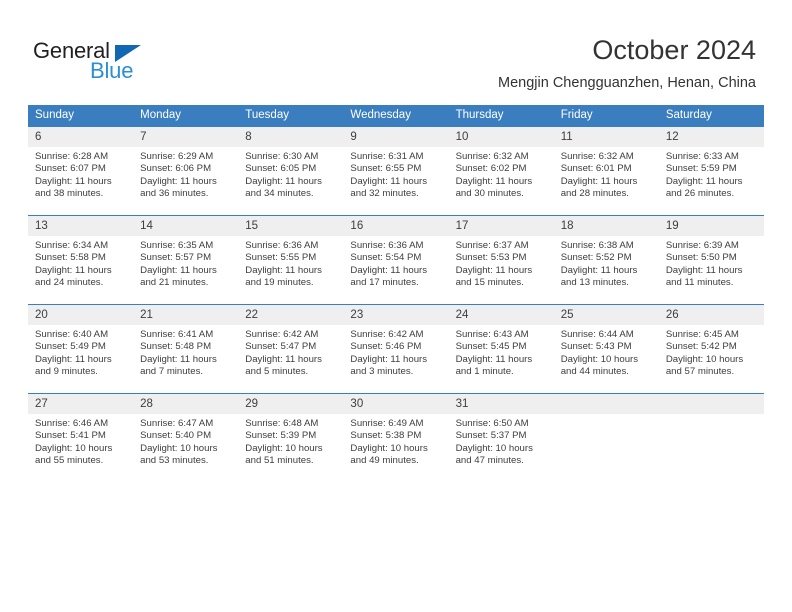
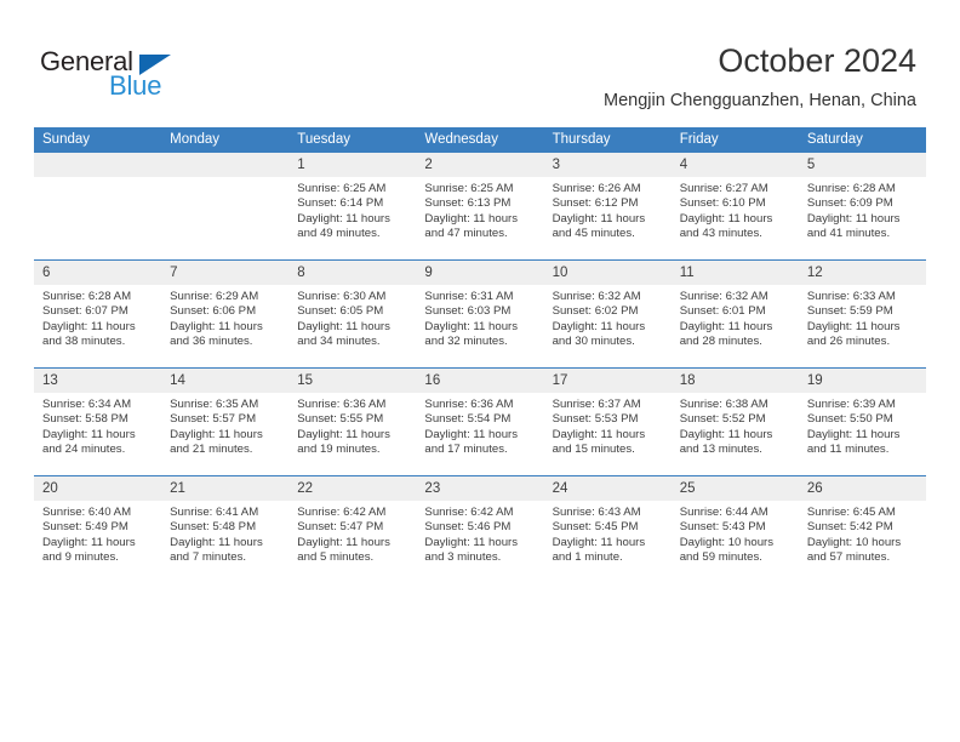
  General
  Blue
  October 2024
  Mengjin Chengguanzhen, Henan, China
  Sunday	Monday	Tuesday	Wednesday	Thursday	Friday	Saturday
+ 		1Sunrise: 6:25 AMSunset: 6:14 PMDaylight: 11 hoursand 49 minutes.	2Sunrise: 6:25 AMSunset: 6:13 PMDaylight: 11 hoursand 47 minutes.	3Sunrise: 6:26 AMSunset: 6:12 PMDaylight: 11 hoursand 45 minutes.	4Sunrise: 6:27 AMSunset: 6:10 PMDaylight: 11 hoursand 43 minutes.	5Sunrise: 6:28 AMSunset: 6:09 PMDaylight: 11 hoursand 41 minutes.
- 6Sunrise: 6:28 AMSunset: 6:07 PMDaylight: 11 hoursand 38 minutes.	7Sunrise: 6:29 AMSunset: 6:06 PMDaylight: 11 hoursand 36 minutes.	8Sunrise: 6:30 AMSunset: 6:05 PMDaylight: 11 hoursand 34 minutes.	9Sunrise: 6:31 AMSunset: 6:55 PMDaylight: 11 hoursand 32 minutes.	10Sunrise: 6:32 AMSunset: 6:02 PMDaylight: 11 hoursand 30 minutes.	11Sunrise: 6:32 AMSunset: 6:01 PMDaylight: 11 hoursand 28 minutes.	12Sunrise: 6:33 AMSunset: 5:59 PMDaylight: 11 hoursand 26 minutes.
+ 6Sunrise: 6:28 AMSunset: 6:07 PMDaylight: 11 hoursand 38 minutes.	7Sunrise: 6:29 AMSunset: 6:06 PMDaylight: 11 hoursand 36 minutes.	8Sunrise: 6:30 AMSunset: 6:05 PMDaylight: 11 hoursand 34 minutes.	9Sunrise: 6:31 AMSunset: 6:03 PMDaylight: 11 hoursand 32 minutes.	10Sunrise: 6:32 AMSunset: 6:02 PMDaylight: 11 hoursand 30 minutes.	11Sunrise: 6:32 AMSunset: 6:01 PMDaylight: 11 hoursand 28 minutes.	12Sunrise: 6:33 AMSunset: 5:59 PMDaylight: 11 hoursand 26 minutes.
  13Sunrise: 6:34 AMSunset: 5:58 PMDaylight: 11 hoursand 24 minutes.	14Sunrise: 6:35 AMSunset: 5:57 PMDaylight: 11 hoursand 21 minutes.	15Sunrise: 6:36 AMSunset: 5:55 PMDaylight: 11 hoursand 19 minutes.	16Sunrise: 6:36 AMSunset: 5:54 PMDaylight: 11 hoursand 17 minutes.	17Sunrise: 6:37 AMSunset: 5:53 PMDaylight: 11 hoursand 15 minutes.	18Sunrise: 6:38 AMSunset: 5:52 PMDaylight: 11 hoursand 13 minutes.	19Sunrise: 6:39 AMSunset: 5:50 PMDaylight: 11 hoursand 11 minutes.
- 20Sunrise: 6:40 AMSunset: 5:49 PMDaylight: 11 hoursand 9 minutes.	21Sunrise: 6:41 AMSunset: 5:48 PMDaylight: 11 hoursand 7 minutes.	22Sunrise: 6:42 AMSunset: 5:47 PMDaylight: 11 hoursand 5 minutes.	23Sunrise: 6:42 AMSunset: 5:46 PMDaylight: 11 hoursand 3 minutes.	24Sunrise: 6:43 AMSunset: 5:45 PMDaylight: 11 hoursand 1 minute.	25Sunrise: 6:44 AMSunset: 5:43 PMDaylight: 10 hoursand 44 minutes.	26Sunrise: 6:45 AMSunset: 5:42 PMDaylight: 10 hoursand 57 minutes.
+ 20Sunrise: 6:40 AMSunset: 5:49 PMDaylight: 11 hoursand 9 minutes.	21Sunrise: 6:41 AMSunset: 5:48 PMDaylight: 11 hoursand 7 minutes.	22Sunrise: 6:42 AMSunset: 5:47 PMDaylight: 11 hoursand 5 minutes.	23Sunrise: 6:42 AMSunset: 5:46 PMDaylight: 11 hoursand 3 minutes.	24Sunrise: 6:43 AMSunset: 5:45 PMDaylight: 11 hoursand 1 minute.	25Sunrise: 6:44 AMSunset: 5:43 PMDaylight: 10 hoursand 59 minutes.	26Sunrise: 6:45 AMSunset: 5:42 PMDaylight: 10 hoursand 57 minutes.
- 27Sunrise: 6:46 AMSunset: 5:41 PMDaylight: 10 hoursand 55 minutes.	28Sunrise: 6:47 AMSunset: 5:40 PMDaylight: 10 hoursand 53 minutes.	29Sunrise: 6:48 AMSunset: 5:39 PMDaylight: 10 hoursand 51 minutes.	30Sunrise: 6:49 AMSunset: 5:38 PMDaylight: 10 hoursand 49 minutes.	31Sunrise: 6:50 AMSunset: 5:37 PMDaylight: 10 hoursand 47 minutes.
